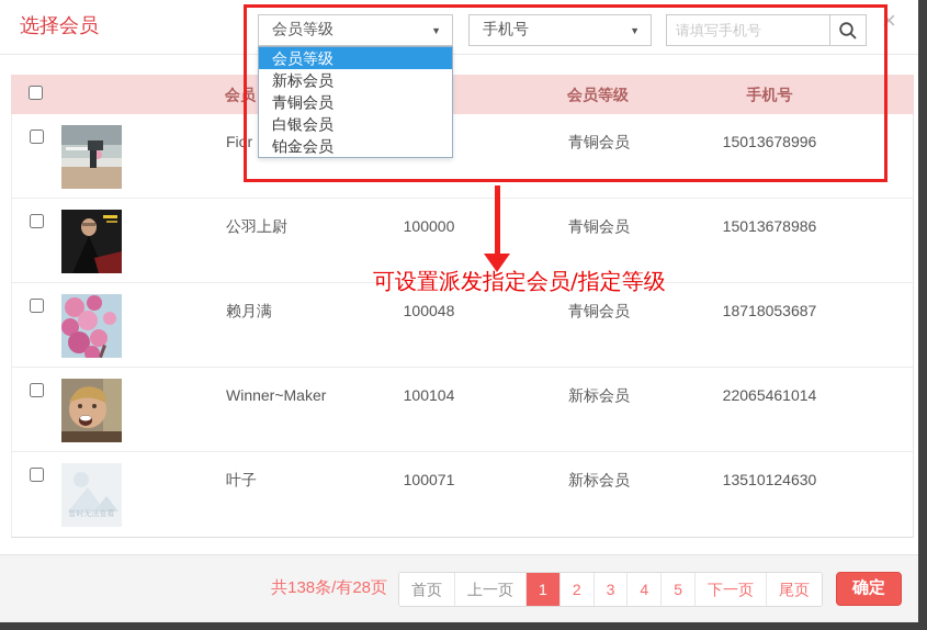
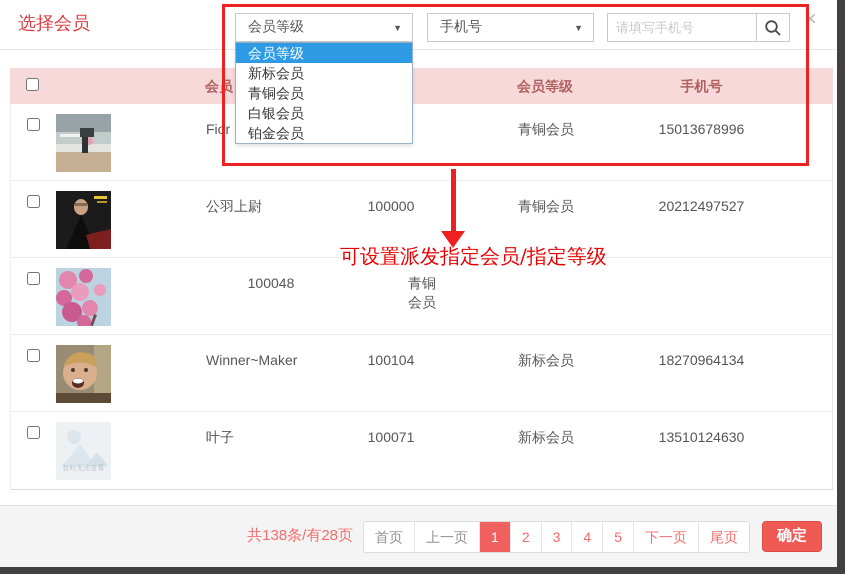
  选择会员
  ×
  会员等级
  ▼
  手机号
  ▼
  请填写手机号
  会员等级
  新标会员
  青铜会员
  白银会员
  铂金会员
  会员
  会员等级
  手机号
  Fior
  青铜会员
  15013678996
  公羽上尉
  100000
  青铜会员
- 15013678986
+ 20212497527
- 赖月满
  100048
  青铜会员
- 18718053687
  Winner~Maker
  100104
  新标会员
- 22065461014
+ 18270964134
  叶子
  100071
  新标会员
  13510124630
  可设置派发指定会员/指定等级
  共138条/有28页
  首页
  上一页
  1
  2
  3
  4
  5
  下一页
  尾页
  确定
